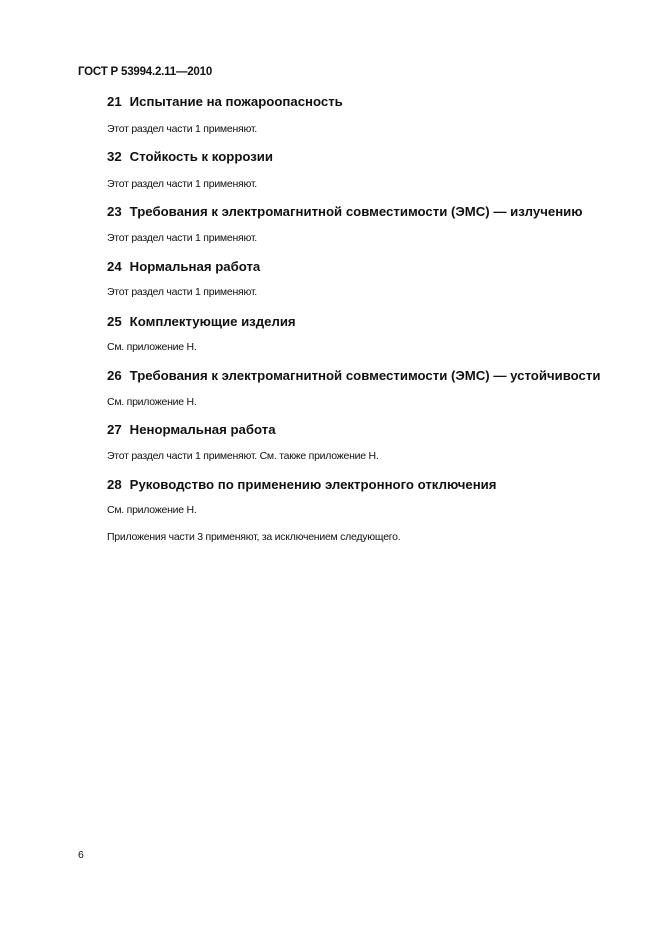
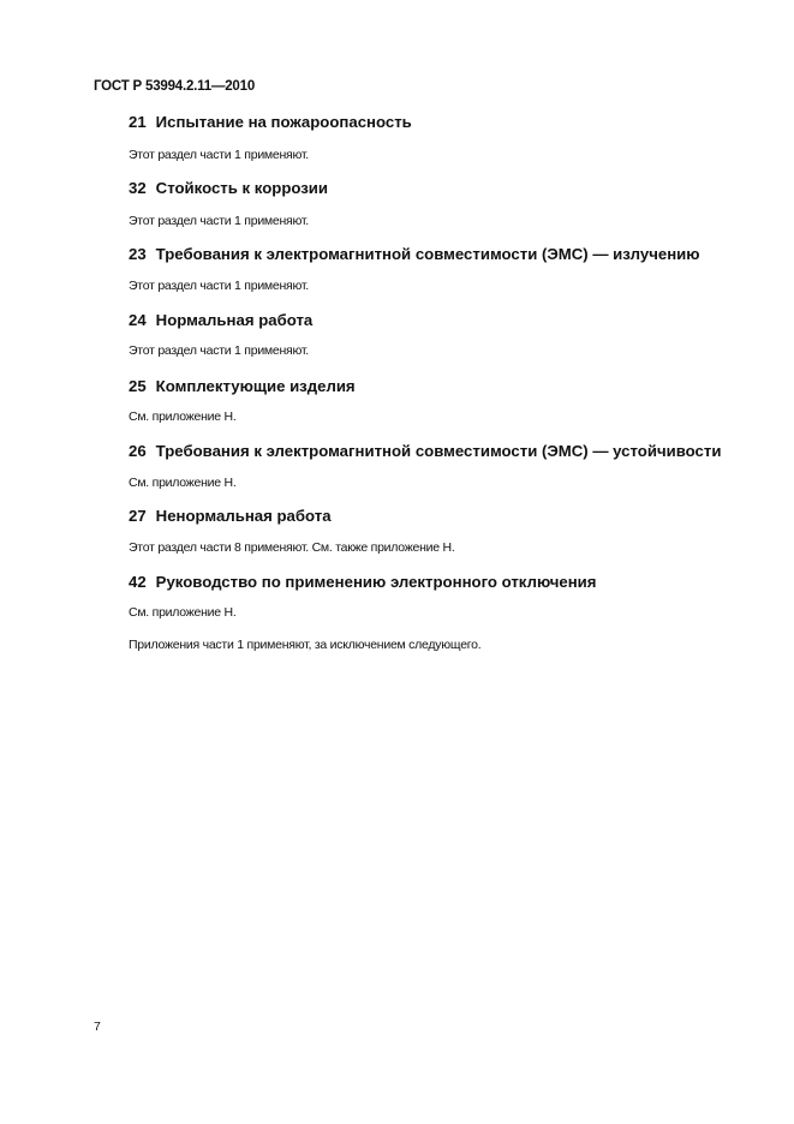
  ГОСТ Р 53994.2.11—2010
  21 Испытание на пожароопасность
  Этот раздел части 1 применяют.
  32 Стойкость к коррозии
  Этот раздел части 1 применяют.
  23 Требования к электромагнитной совместимости (ЭМС) — излучению
  Этот раздел части 1 применяют.
  24 Нормальная работа
  Этот раздел части 1 применяют.
  25 Комплектующие изделия
  См. приложение Н.
  26 Требования к электромагнитной совместимости (ЭМС) — устойчивости
  См. приложение Н.
  27 Ненормальная работа
- Этот раздел части 1 применяют. См. также приложение Н.
+ Этот раздел части 8 применяют. См. также приложение Н.
- 28 Руководство по применению электронного отключения
+ 42 Руководство по применению электронного отключения
  См. приложение Н.
- Приложения части 3 применяют, за исключением следующего.
+ Приложения части 1 применяют, за исключением следующего.
- 6
+ 7
